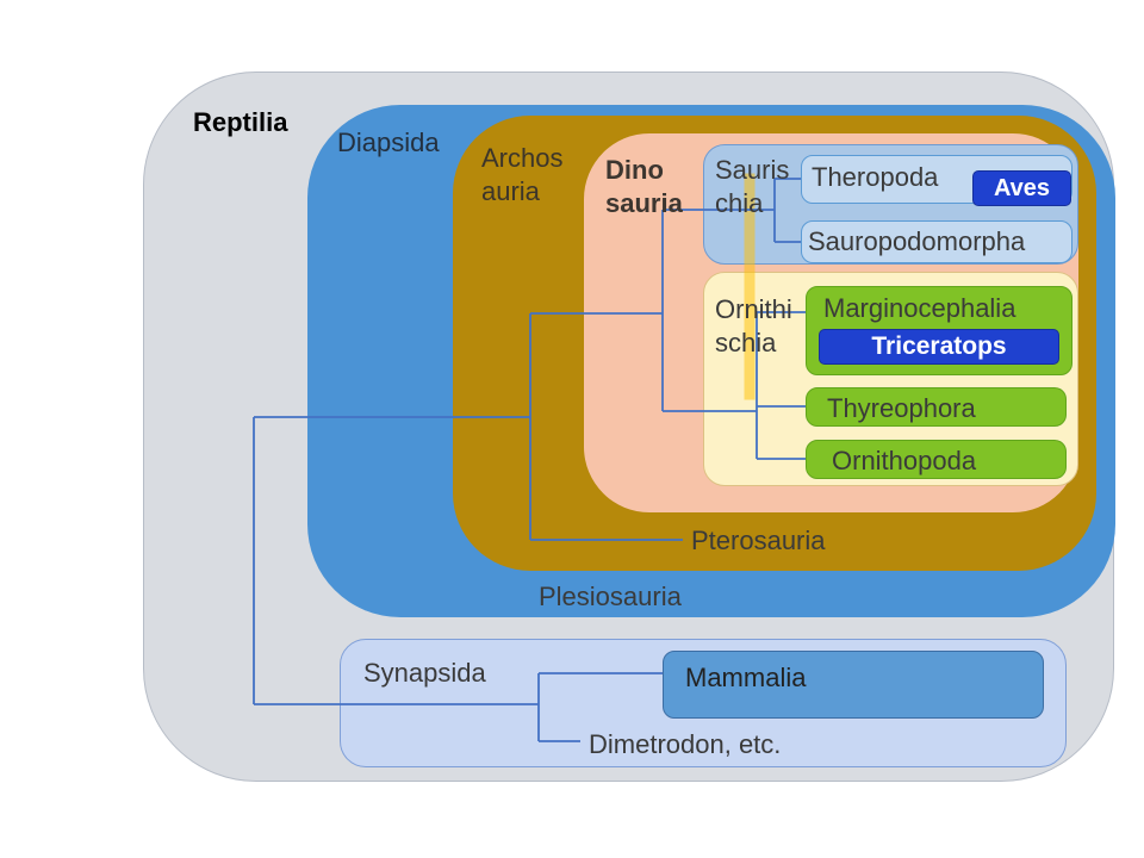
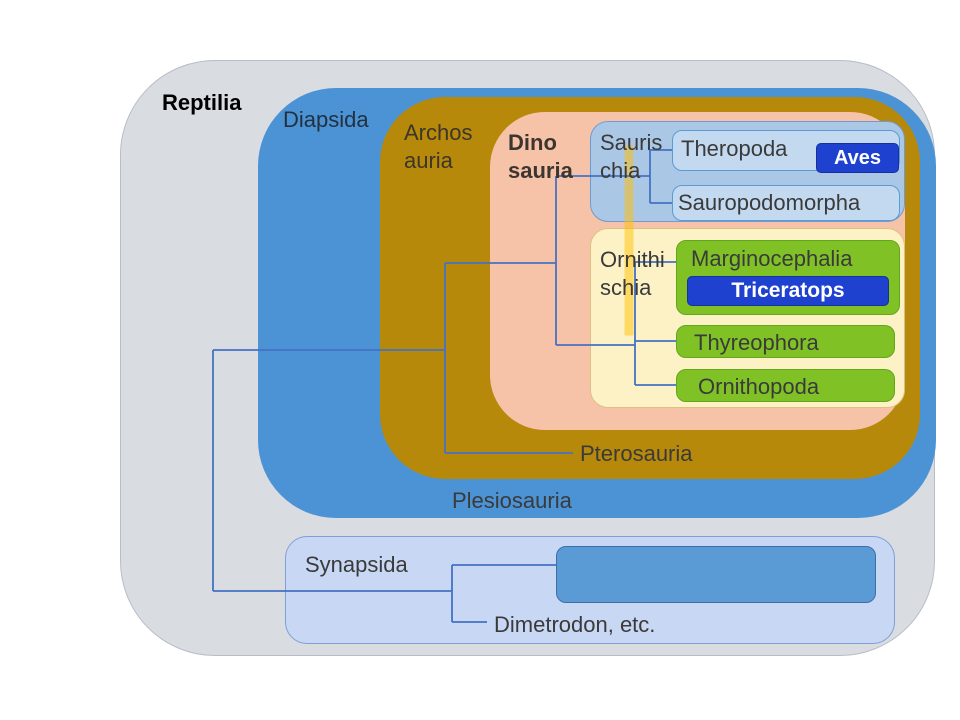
  Reptilia
  Diapsida
  Archos
  auria
  Dino
  sauria
  Sauris
  chia
  Theropoda
  Aves
  Sauropodomorpha
  Ornithi
  schia
  Marginocephalia
  Triceratops
  Thyreophora
  Ornithopoda
  Pterosauria
  Plesiosauria
  Synapsida
- Mammalia
  Dimetrodon, etc.
